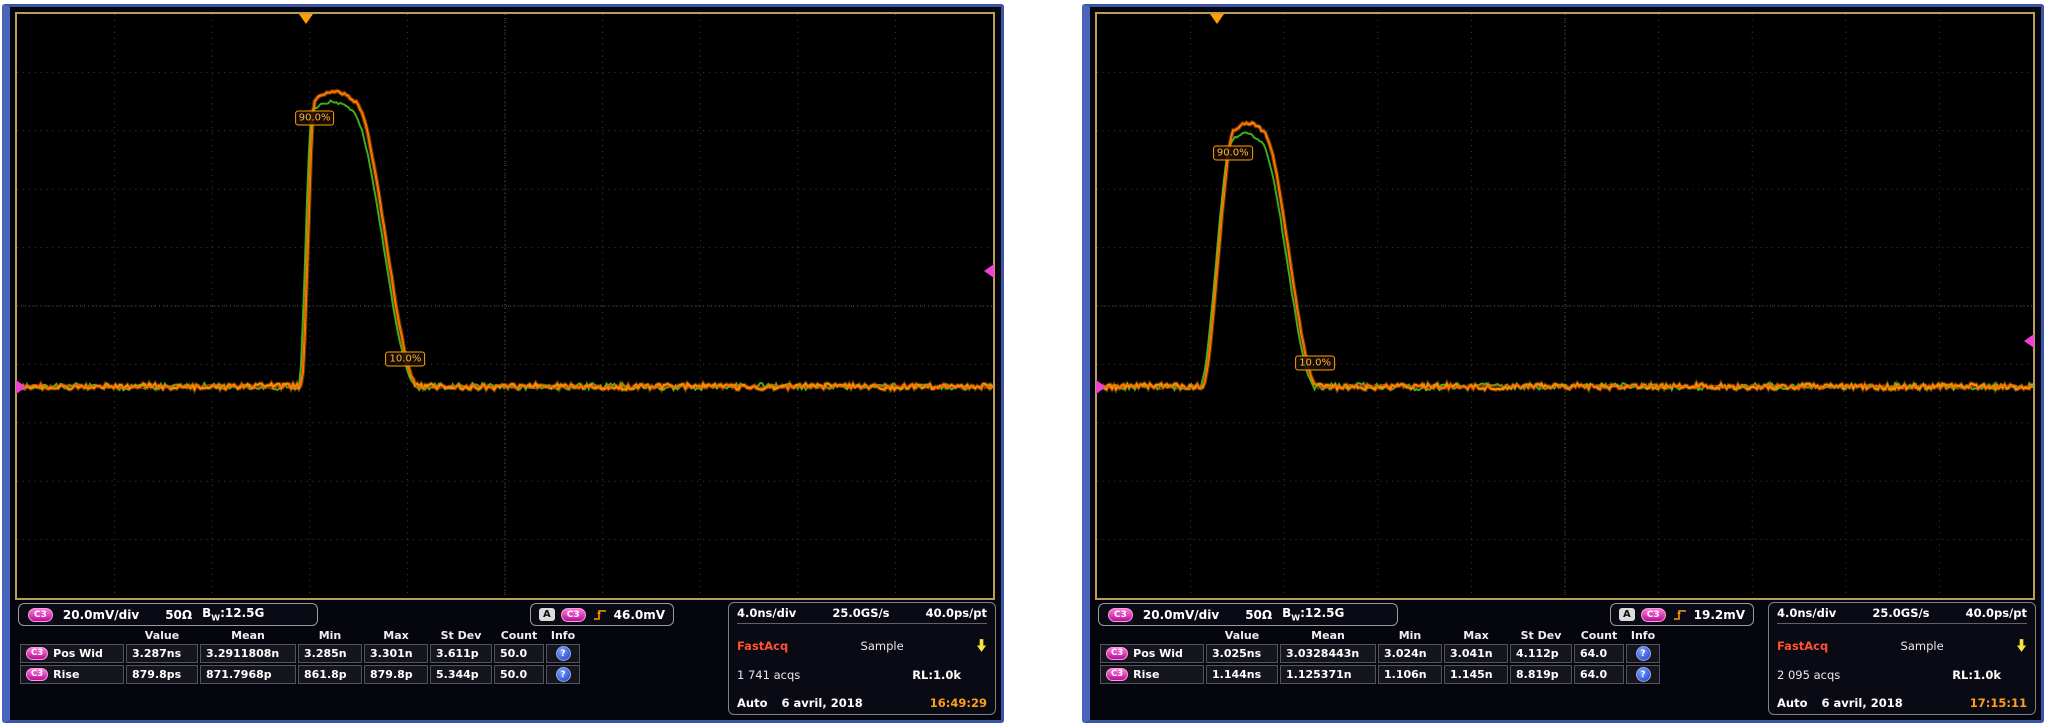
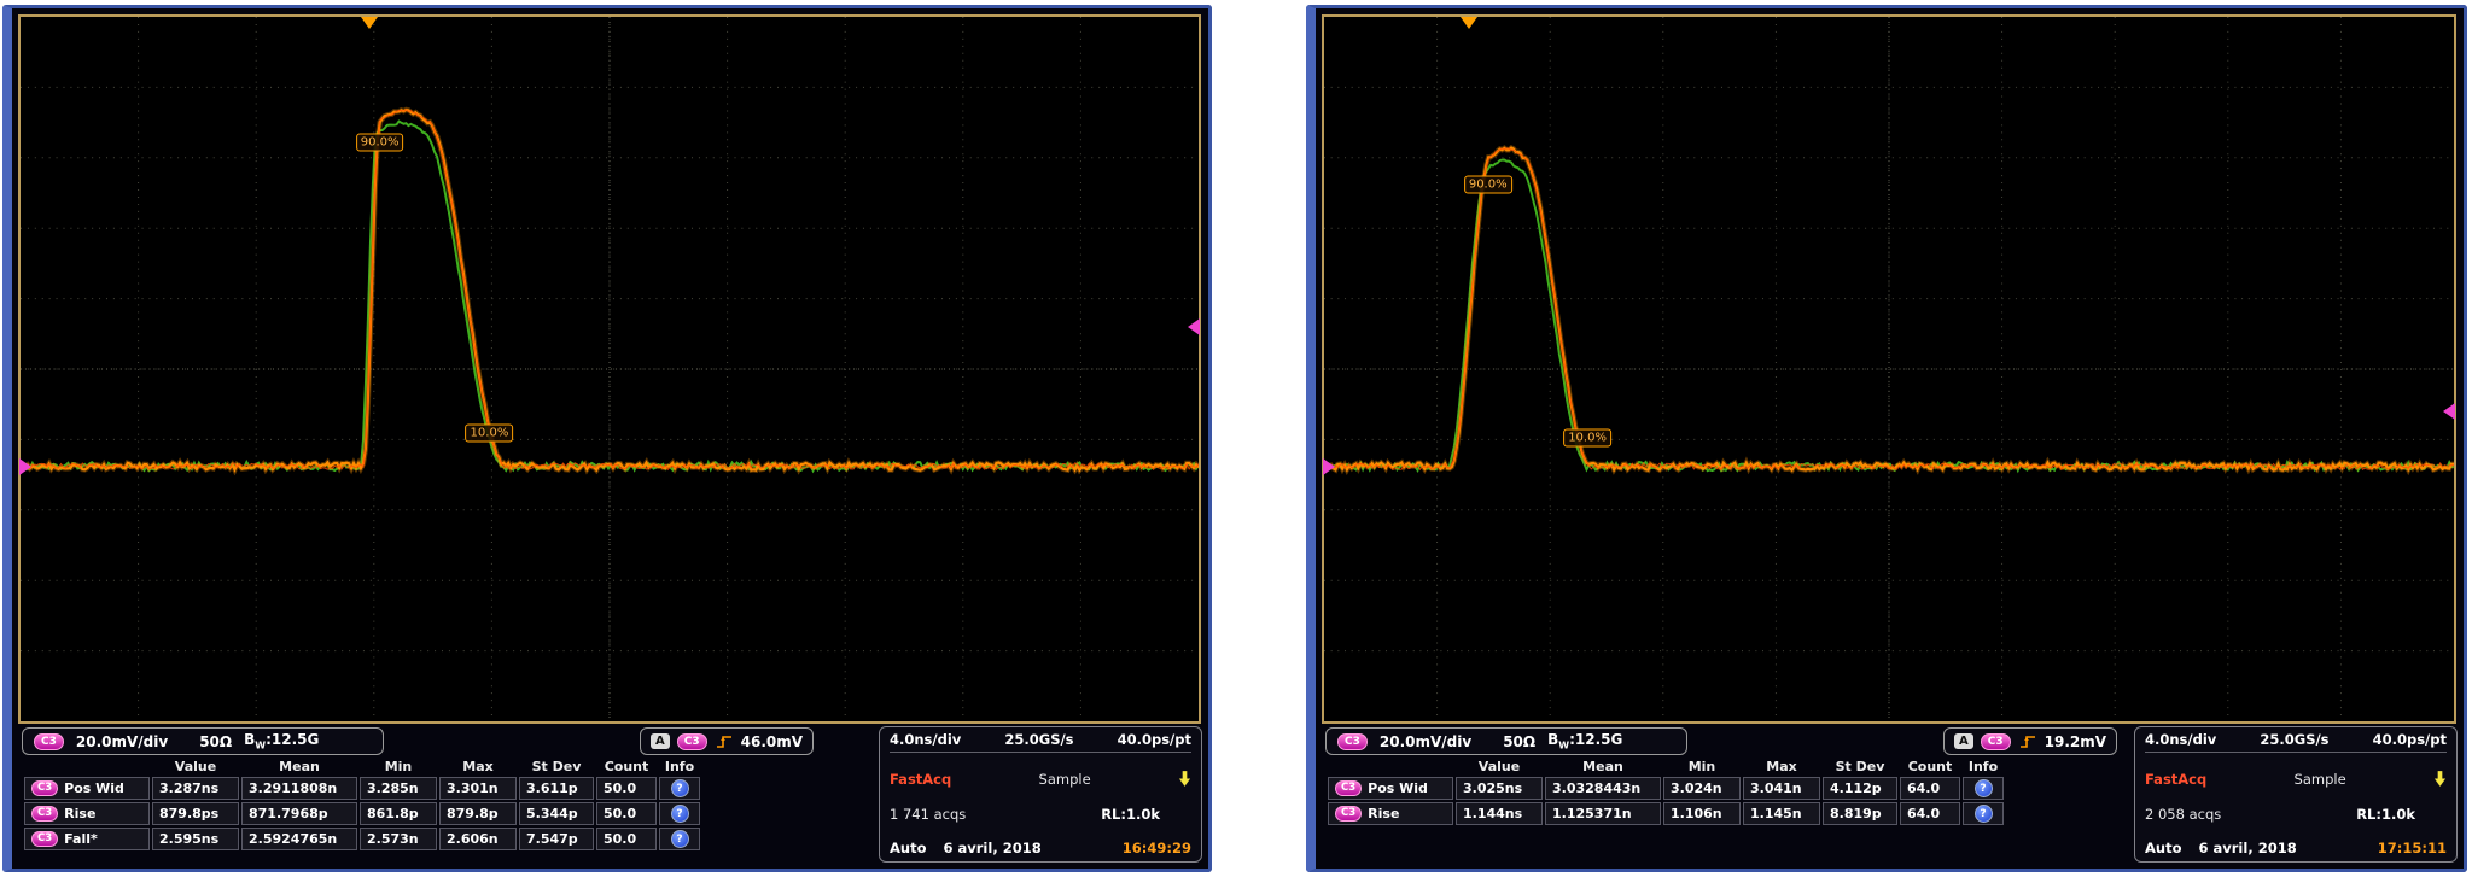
  90.0%
  10.0%
  C3
  20.0mV/div
  50Ω
  BW:12.5G
  A
  C3
  46.0mV
  	Value	Mean	Min	Max	St Dev	Count	Info
  C3 Pos Wid	3.287ns	3.2911808n	3.285n	3.301n	3.611p	50.0	?
  C3 Rise	879.8ps	871.7968p	861.8p	879.8p	5.344p	50.0	?
+ C3 Fall*	2.595ns	2.5924765n	2.573n	2.606n	7.547p	50.0	?
  4.0ns/div
  25.0GS/s
  40.0ps/pt
  FastAcq
  Sample
  1 741 acqs
  RL:1.0k
  Auto
  6 avril, 2018
  16:49:29
  90.0%
  10.0%
  C3
  20.0mV/div
  50Ω
  BW:12.5G
  A
  C3
  19.2mV
  	Value	Mean	Min	Max	St Dev	Count	Info
  C3 Pos Wid	3.025ns	3.0328443n	3.024n	3.041n	4.112p	64.0	?
  C3 Rise	1.144ns	1.125371n	1.106n	1.145n	8.819p	64.0	?
  4.0ns/div
  25.0GS/s
  40.0ps/pt
  FastAcq
  Sample
- 2 095 acqs
+ 2 058 acqs
  RL:1.0k
  Auto
  6 avril, 2018
  17:15:11
